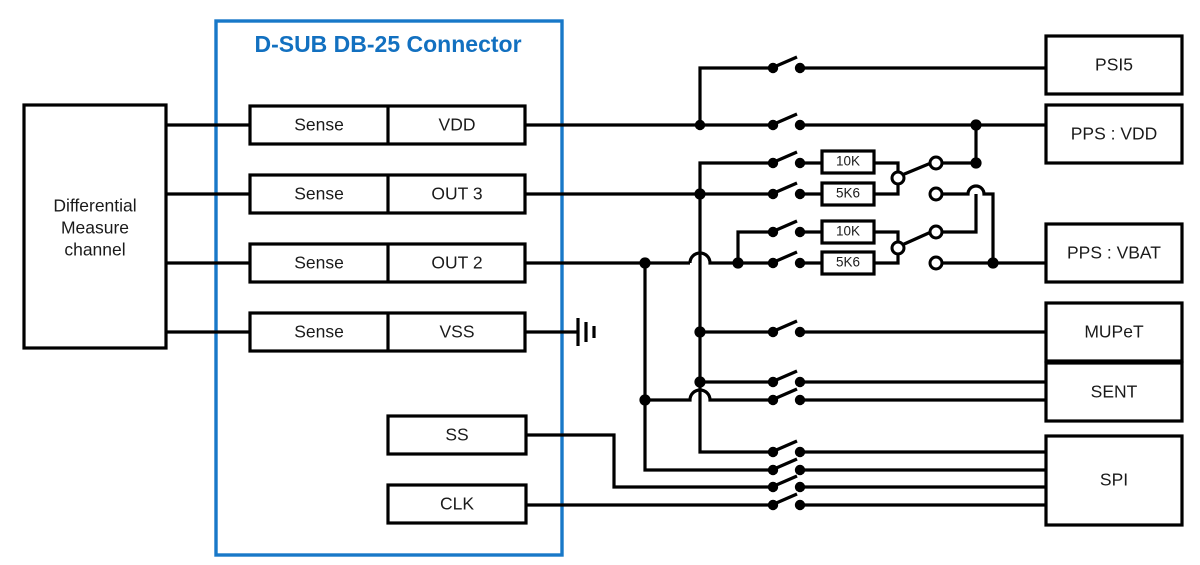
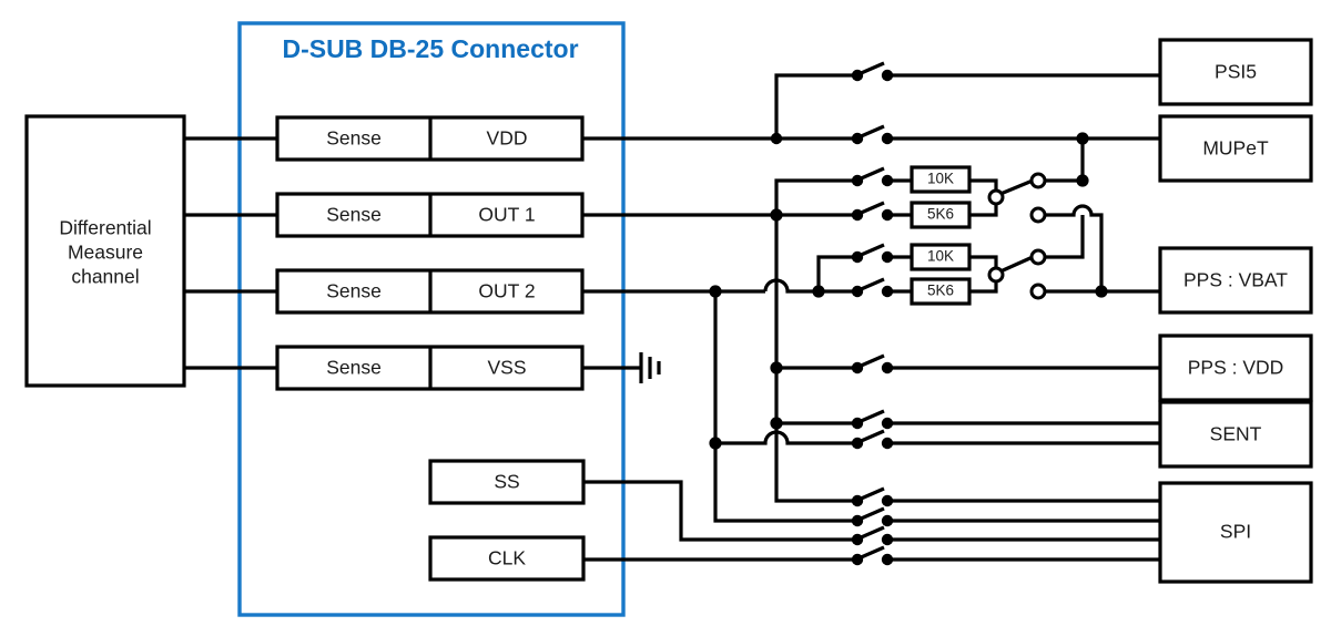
  D-SUB DB-25 Connector
  Differential
  Measure
  channel
  Sense
  VDD
  Sense
- OUT 3
+ OUT 1
  Sense
  OUT 2
  Sense
  VSS
  SS
  CLK
  10K
  5K6
  10K
  5K6
  PSI5
- PPS : VDD
+ MUPeT
  PPS : VBAT
- MUPeT
+ PPS : VDD
  SENT
  SPI
